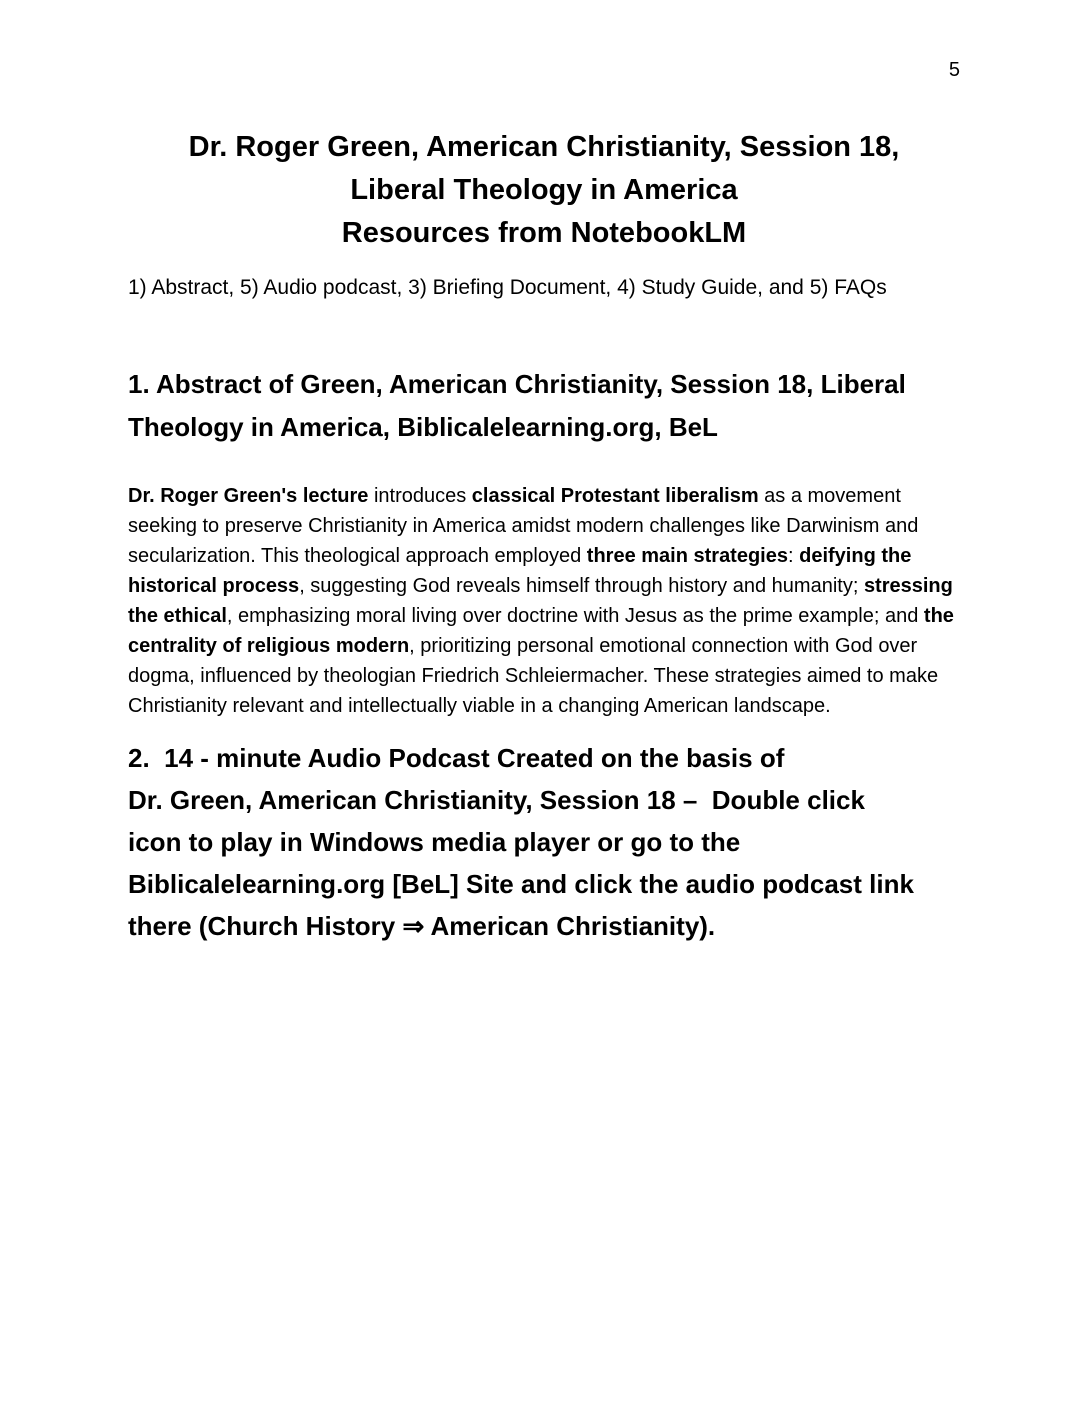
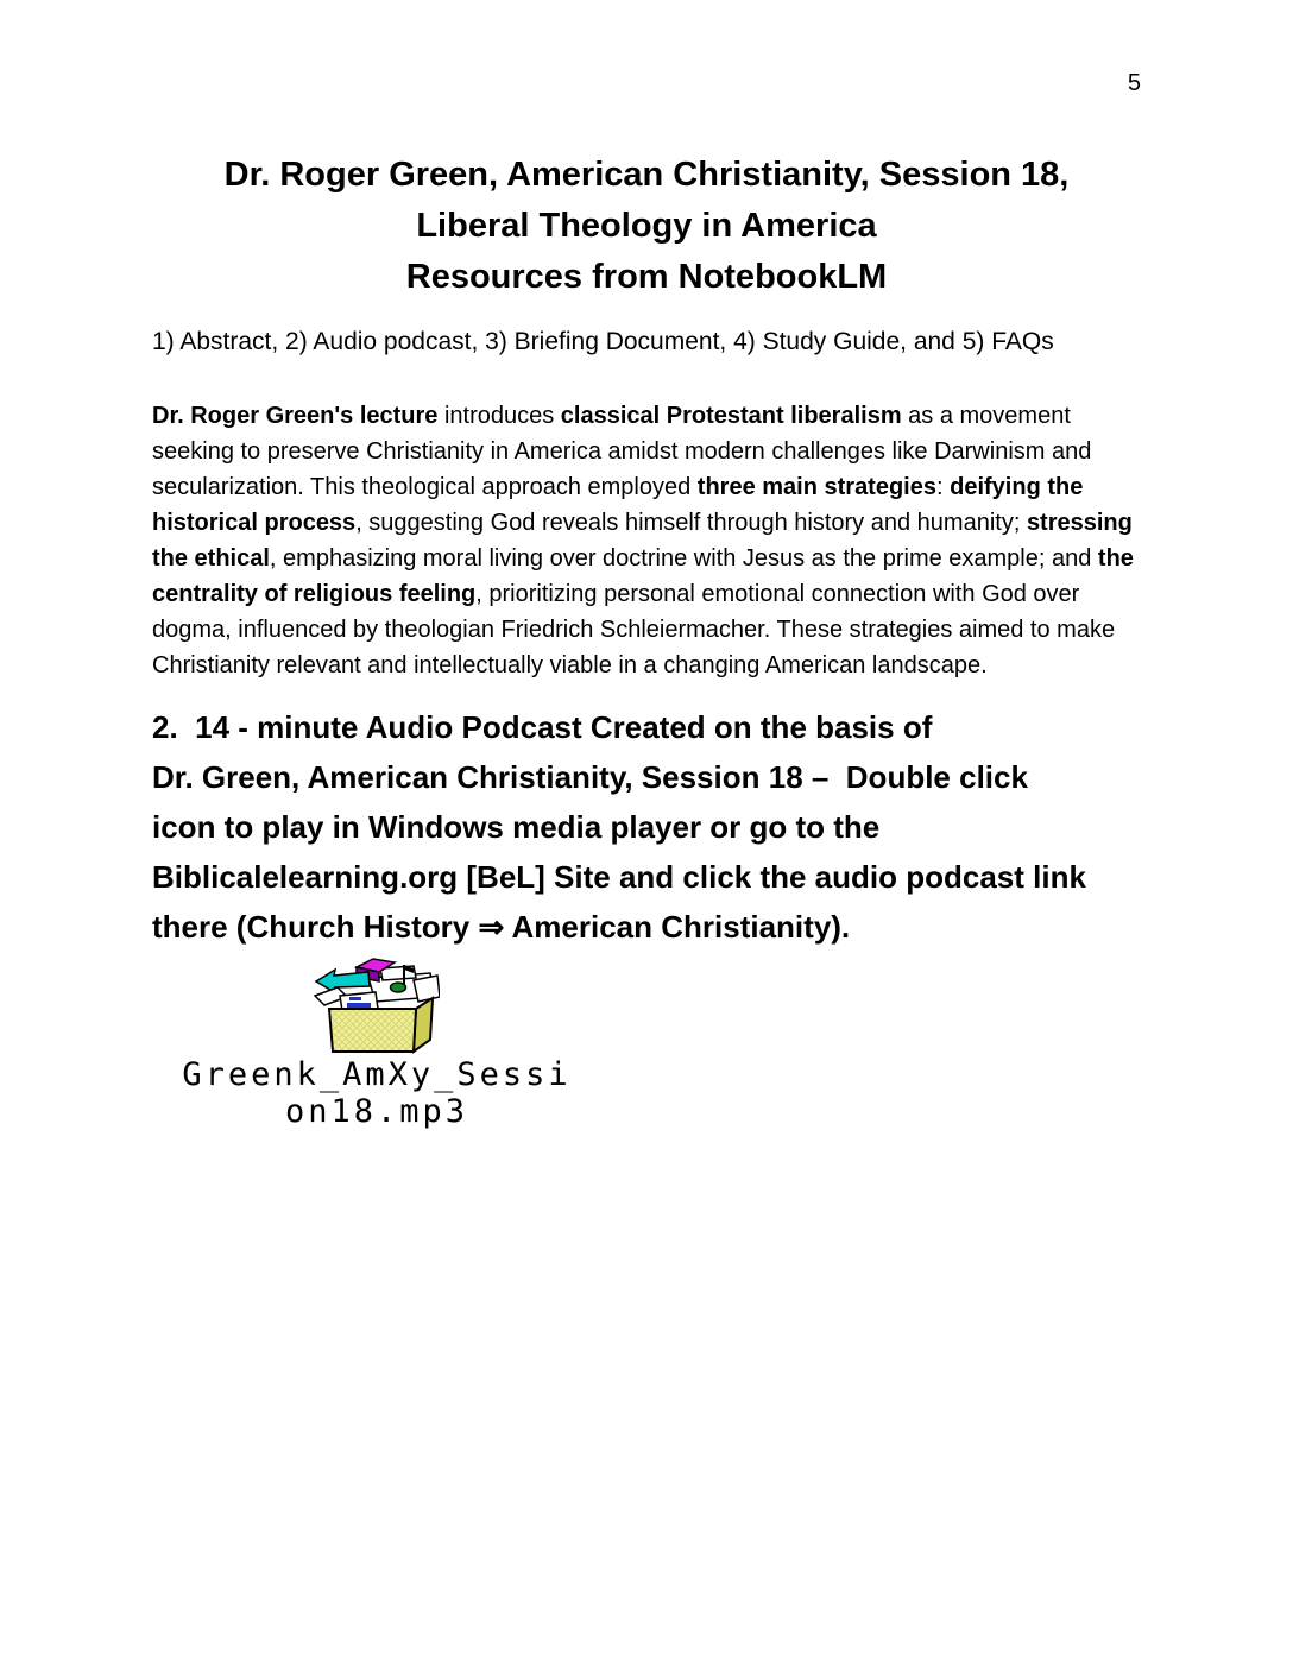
  5
  Dr. Roger Green, American Christianity, Session 18,
  Liberal Theology in America
  Resources from NotebookLM
- 1) Abstract, 5) Audio podcast, 3) Briefing Document, 4) Study Guide, and 5) FAQs
+ 1) Abstract, 2) Audio podcast, 3) Briefing Document, 4) Study Guide, and 5) FAQs
- 1. Abstract of Green, American Christianity, Session 18, Liberal
- Theology in America, Biblicalelearning.org, BeL
- Dr. Roger Green's lecture introduces classical Protestant liberalism as a movement seeking to preserve Christianity in America amidst modern challenges like Darwinism and secularization. This theological approach employed three main strategies: deifying the historical process, suggesting God reveals himself through history and humanity; stressing the ethical, emphasizing moral living over doctrine with Jesus as the prime example; and the centrality of religious modern, prioritizing personal emotional connection with God over dogma, influenced by theologian Friedrich Schleiermacher. These strategies aimed to make Christianity relevant and intellectually viable in a changing American landscape.
+ Dr. Roger Green's lecture introduces classical Protestant liberalism as a movement seeking to preserve Christianity in America amidst modern challenges like Darwinism and secularization. This theological approach employed three main strategies: deifying the historical process, suggesting God reveals himself through history and humanity; stressing the ethical, emphasizing moral living over doctrine with Jesus as the prime example; and the centrality of religious feeling, prioritizing personal emotional connection with God over dogma, influenced by theologian Friedrich Schleiermacher. These strategies aimed to make Christianity relevant and intellectually viable in a changing American landscape.
  2. 14 - minute Audio Podcast Created on the basis of
  Dr. Green, American Christianity, Session 18 – Double click
  icon to play in Windows media player or go to the
  Biblicalelearning.org [BeL] Site and click the audio podcast link
  there (Church History ⇒ American Christianity).
+ Greenk_AmXy_Sessi
+ on18.mp3
